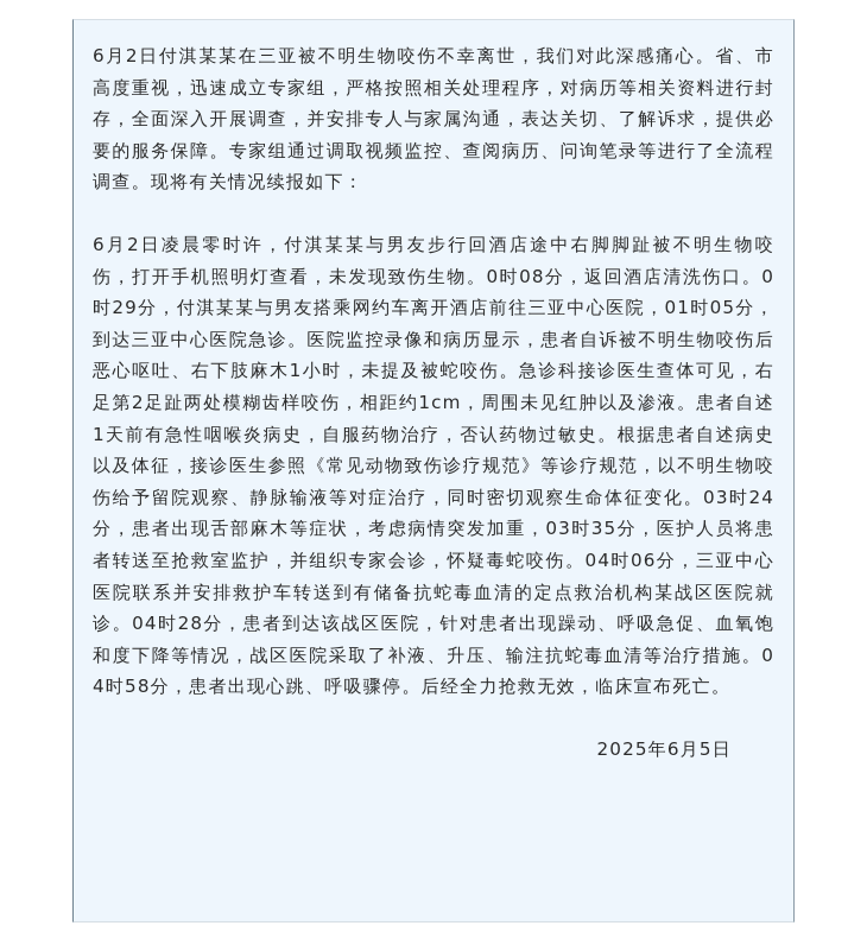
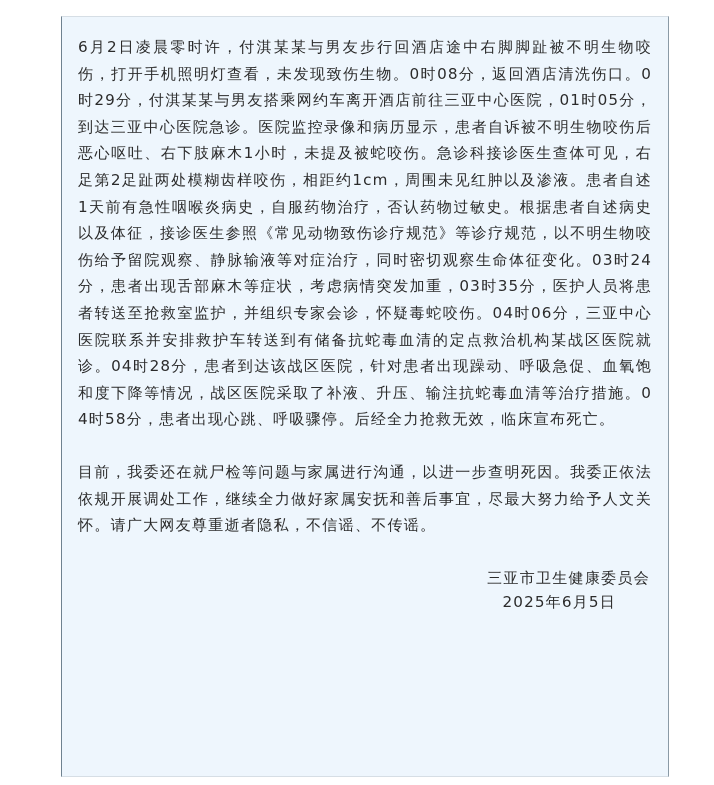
- 6月2日付淇某某在三亚被不明生物咬伤不幸离世，我们对此深感痛心。省、市高度重视，迅速成立专家组，严格按照相关处理程序，对病历等相关资料进行封存，全面深入开展调查，并安排专人与家属沟通，表达关切、了解诉求，提供必要的服务保障。专家组通过调取视频监控、查阅病历、问询笔录等进行了全流程调查。现将有关情况续报如下：
  6月2日凌晨零时许，付淇某某与男友步行回酒店途中右脚脚趾被不明生物咬伤，打开手机照明灯查看，未发现致伤生物。0时08分，返回酒店清洗伤口。0时29分，付淇某某与男友搭乘网约车离开酒店前往三亚中心医院，01时05分，到达三亚中心医院急诊。医院监控录像和病历显示，患者自诉被不明生物咬伤后恶心呕吐、右下肢麻木1小时，未提及被蛇咬伤。急诊科接诊医生查体可见，右足第2足趾两处模糊齿样咬伤，相距约1cm，周围未见红肿以及渗液。患者自述1天前有急性咽喉炎病史，自服药物治疗，否认药物过敏史。根据患者自述病史以及体征，接诊医生参照《常见动物致伤诊疗规范》等诊疗规范，以不明生物咬伤给予留院观察、静脉输液等对症治疗，同时密切观察生命体征变化。03时24分，患者出现舌部麻木等症状，考虑病情突发加重，03时35分，医护人员将患者转送至抢救室监护，并组织专家会诊，怀疑毒蛇咬伤。04时06分，三亚中心医院联系并安排救护车转送到有储备抗蛇毒血清的定点救治机构某战区医院就诊。04时28分，患者到达该战区医院，针对患者出现躁动、呼吸急促、血氧饱和度下降等情况，战区医院采取了补液、升压、输注抗蛇毒血清等治疗措施。04时58分，患者出现心跳、呼吸骤停。后经全力抢救无效，临床宣布死亡。
+ 目前，我委还在就尸检等问题与家属进行沟通，以进一步查明死因。我委正依法依规开展调处工作，继续全力做好家属安抚和善后事宜，尽最大努力给予人文关怀。请广大网友尊重逝者隐私，不信谣、不传谣。
+ 三亚市卫生健康委员会
  2025年6月5日
